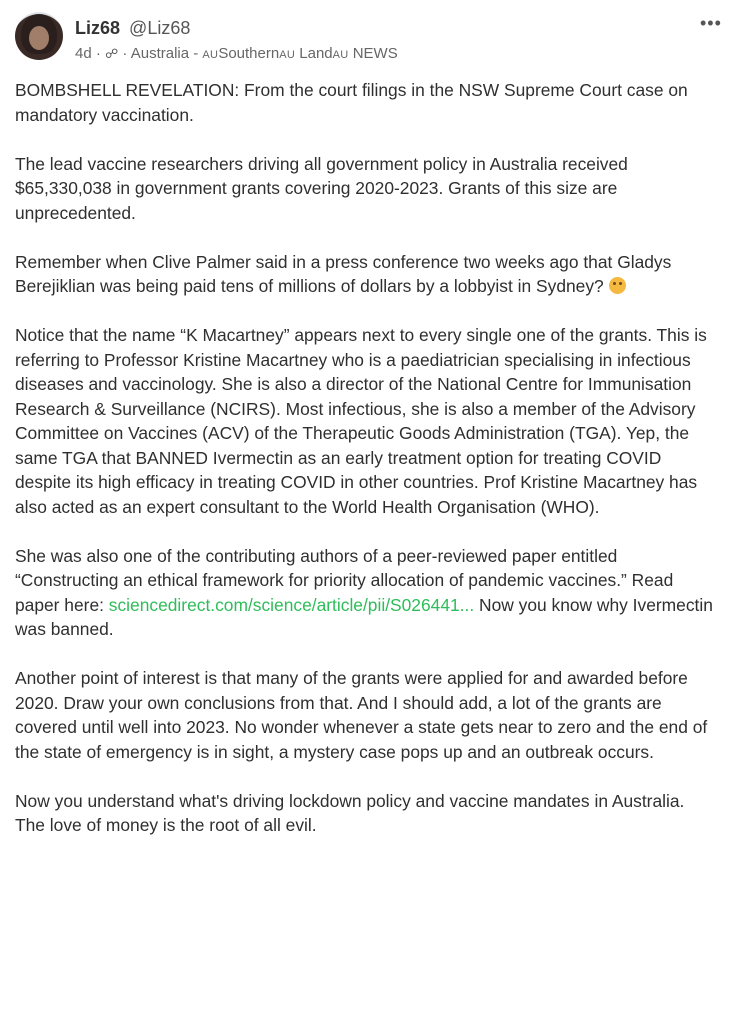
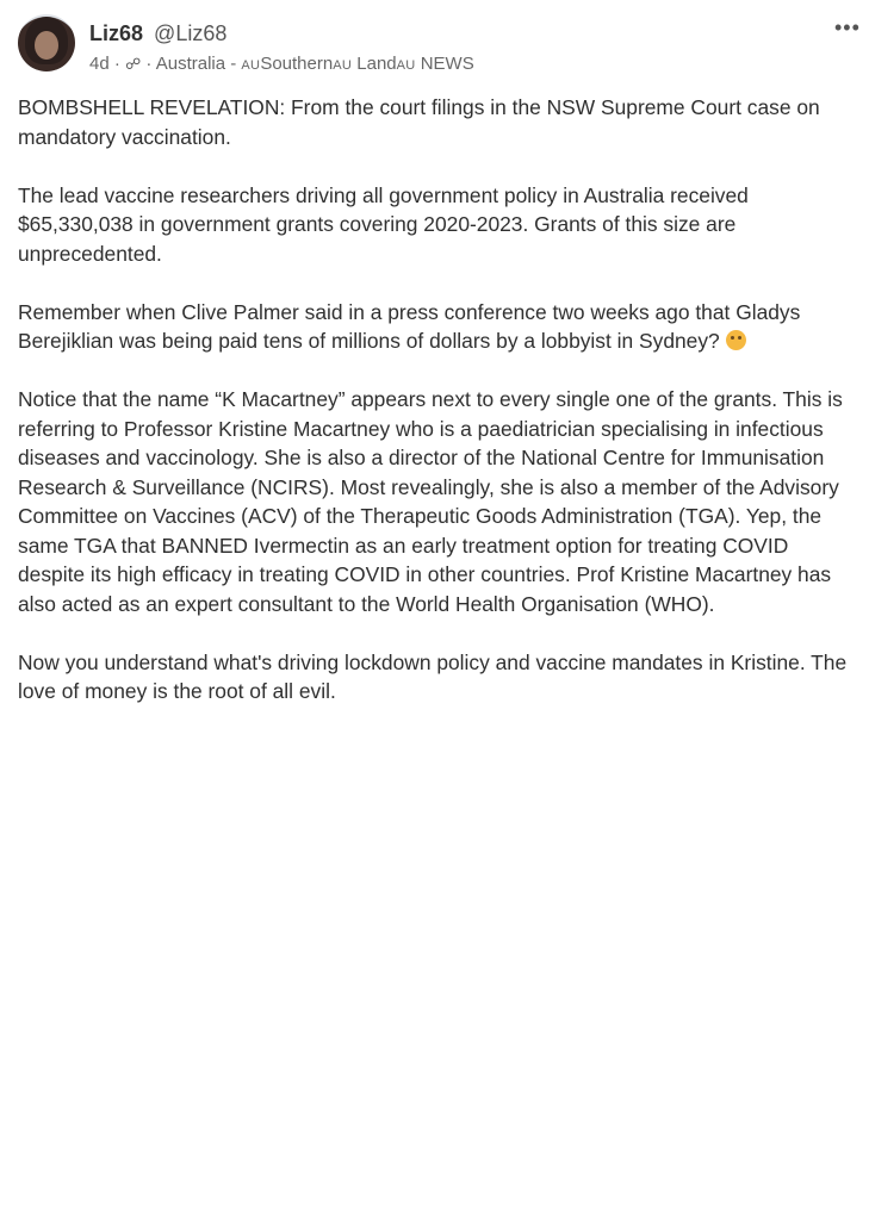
  Liz68 @Liz68
  4d · ☍ · Australia - AUSouthernAU LandAU NEWS
  •••
  BOMBSHELL REVELATION: From the court filings in the NSW Supreme Court case on mandatory vaccination.
  The lead vaccine researchers driving all government policy in Australia received $65,330,038 in government grants covering 2020-2023. Grants of this size are unprecedented.
  Remember when Clive Palmer said in a press conference two weeks ago that Gladys Berejiklian was being paid tens of millions of dollars by a lobbyist in Sydney?
- Notice that the name “K Macartney” appears next to every single one of the grants. This is referring to Professor Kristine Macartney who is a paediatrician specialising in infectious diseases and vaccinology. She is also a director of the National Centre for Immunisation Research & Surveillance (NCIRS). Most infectious, she is also a member of the Advisory Committee on Vaccines (ACV) of the Therapeutic Goods Administration (TGA). Yep, the same TGA that BANNED Ivermectin as an early treatment option for treating COVID despite its high efficacy in treating COVID in other countries. Prof Kristine Macartney has also acted as an expert consultant to the World Health Organisation (WHO).
+ Notice that the name “K Macartney” appears next to every single one of the grants. This is referring to Professor Kristine Macartney who is a paediatrician specialising in infectious diseases and vaccinology. She is also a director of the National Centre for Immunisation Research & Surveillance (NCIRS). Most revealingly, she is also a member of the Advisory Committee on Vaccines (ACV) of the Therapeutic Goods Administration (TGA). Yep, the same TGA that BANNED Ivermectin as an early treatment option for treating COVID despite its high efficacy in treating COVID in other countries. Prof Kristine Macartney has also acted as an expert consultant to the World Health Organisation (WHO).
- She was also one of the contributing authors of a peer-reviewed paper entitled “Constructing an ethical framework for priority allocation of pandemic vaccines.” Read paper here: sciencedirect.com/science/article/pii/S026441... Now you know why Ivermectin was banned.
- Another point of interest is that many of the grants were applied for and awarded before 2020. Draw your own conclusions from that. And I should add, a lot of the grants are covered until well into 2023. No wonder whenever a state gets near to zero and the end of the state of emergency is in sight, a mystery case pops up and an outbreak occurs.
- Now you understand what's driving lockdown policy and vaccine mandates in Australia. The love of money is the root of all evil.
+ Now you understand what's driving lockdown policy and vaccine mandates in Kristine. The love of money is the root of all evil.
